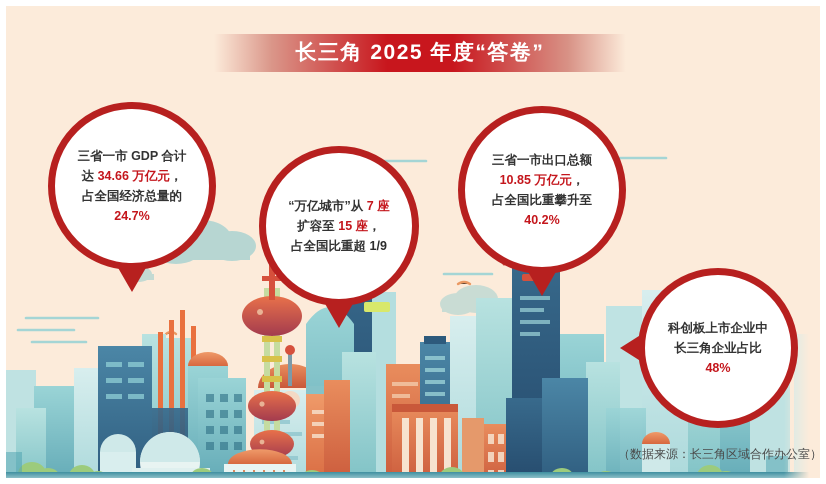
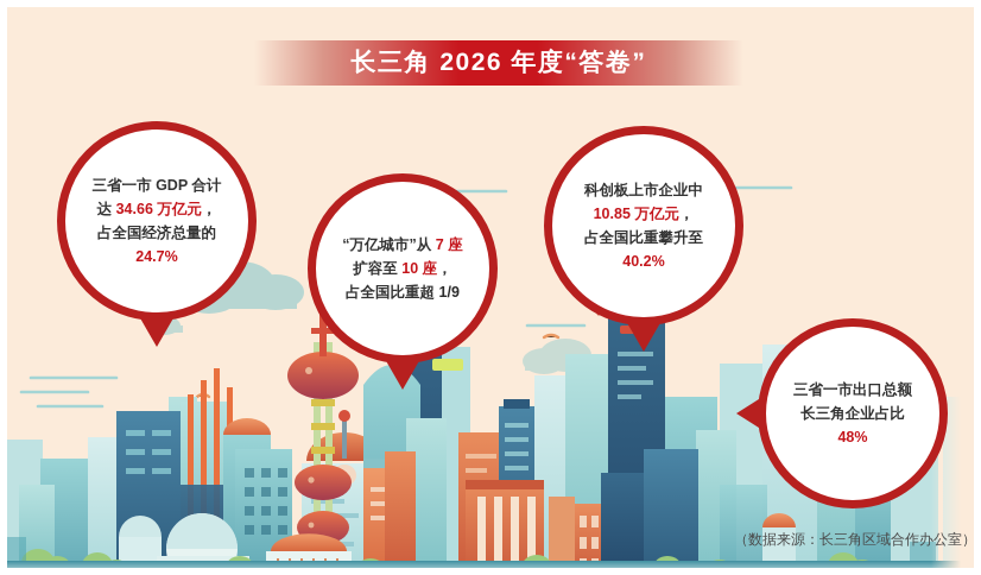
- 长三角 2025 年度“答卷”
+ 长三角 2026 年度“答卷”
  三省一市 GDP 合计
  达 34.66 万亿元，
  占全国经济总量的
  24.7%
  “万亿城市”从 7 座
- 扩容至 15 座，
+ 扩容至 10 座，
  占全国比重超 1/9
- 三省一市出口总额
+ 科创板上市企业中
  10.85 万亿元，
  占全国比重攀升至
  40.2%
- 科创板上市企业中
+ 三省一市出口总额
  长三角企业占比
  48%
  （数据来源：长三角区域合作办公室）
